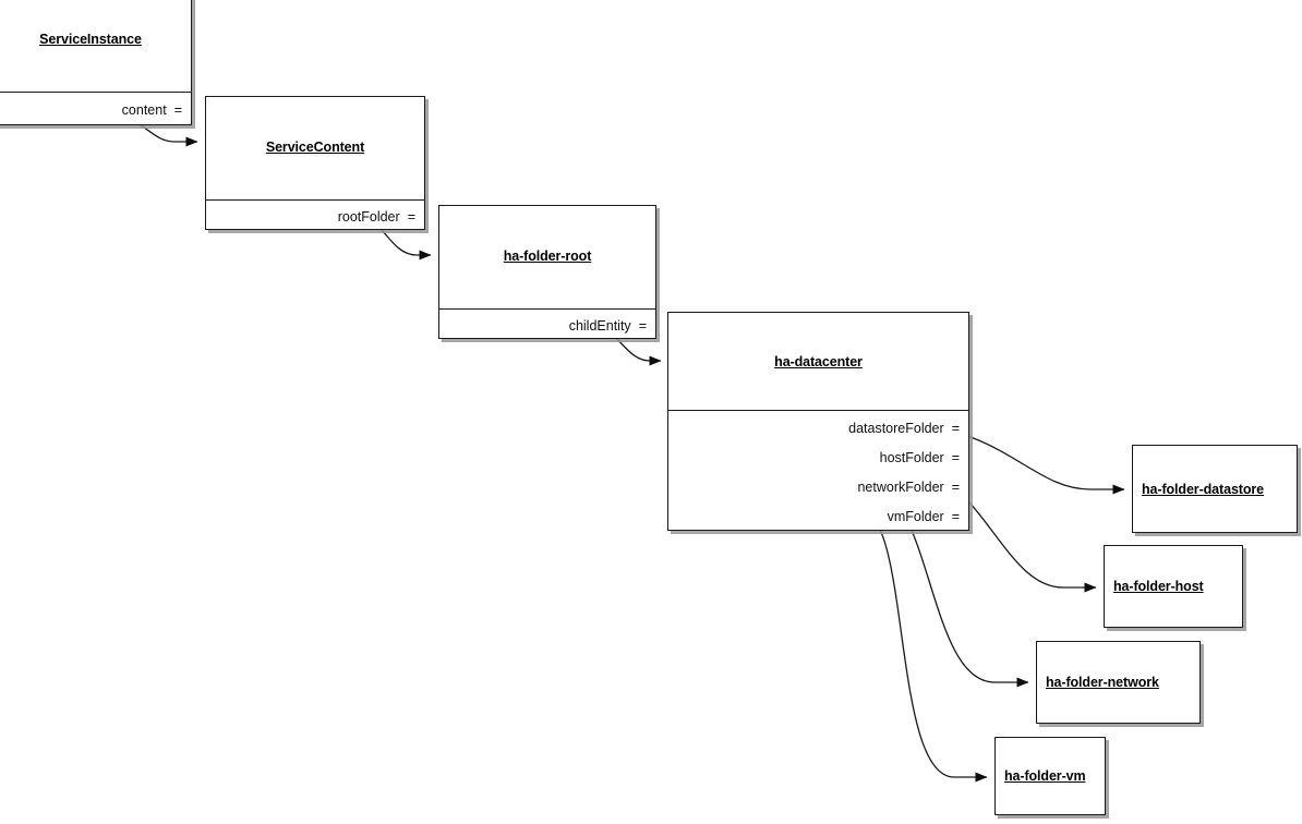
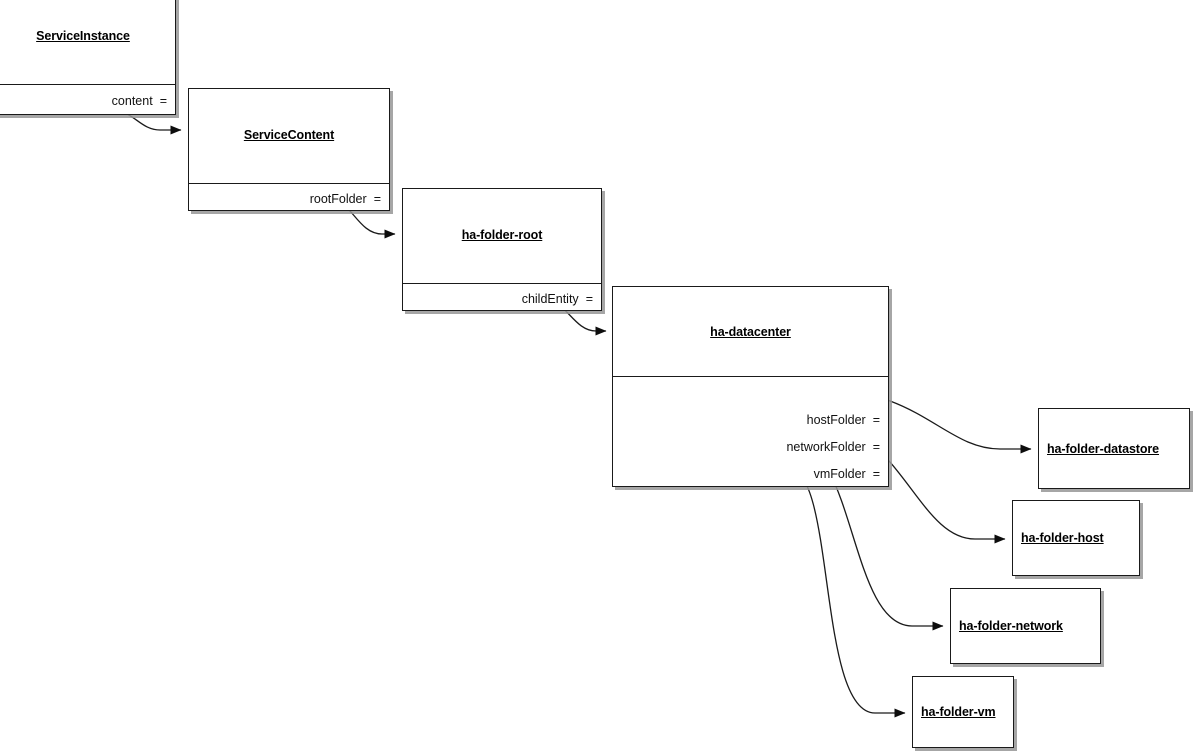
  ServiceInstance
  content =
  ServiceContent
  rootFolder =
  ha-folder-root
  childEntity =
  ha-datacenter
- datastoreFolder =
  hostFolder =
  networkFolder =
  vmFolder =
  ha-folder-datastore
  ha-folder-host
  ha-folder-network
  ha-folder-vm
